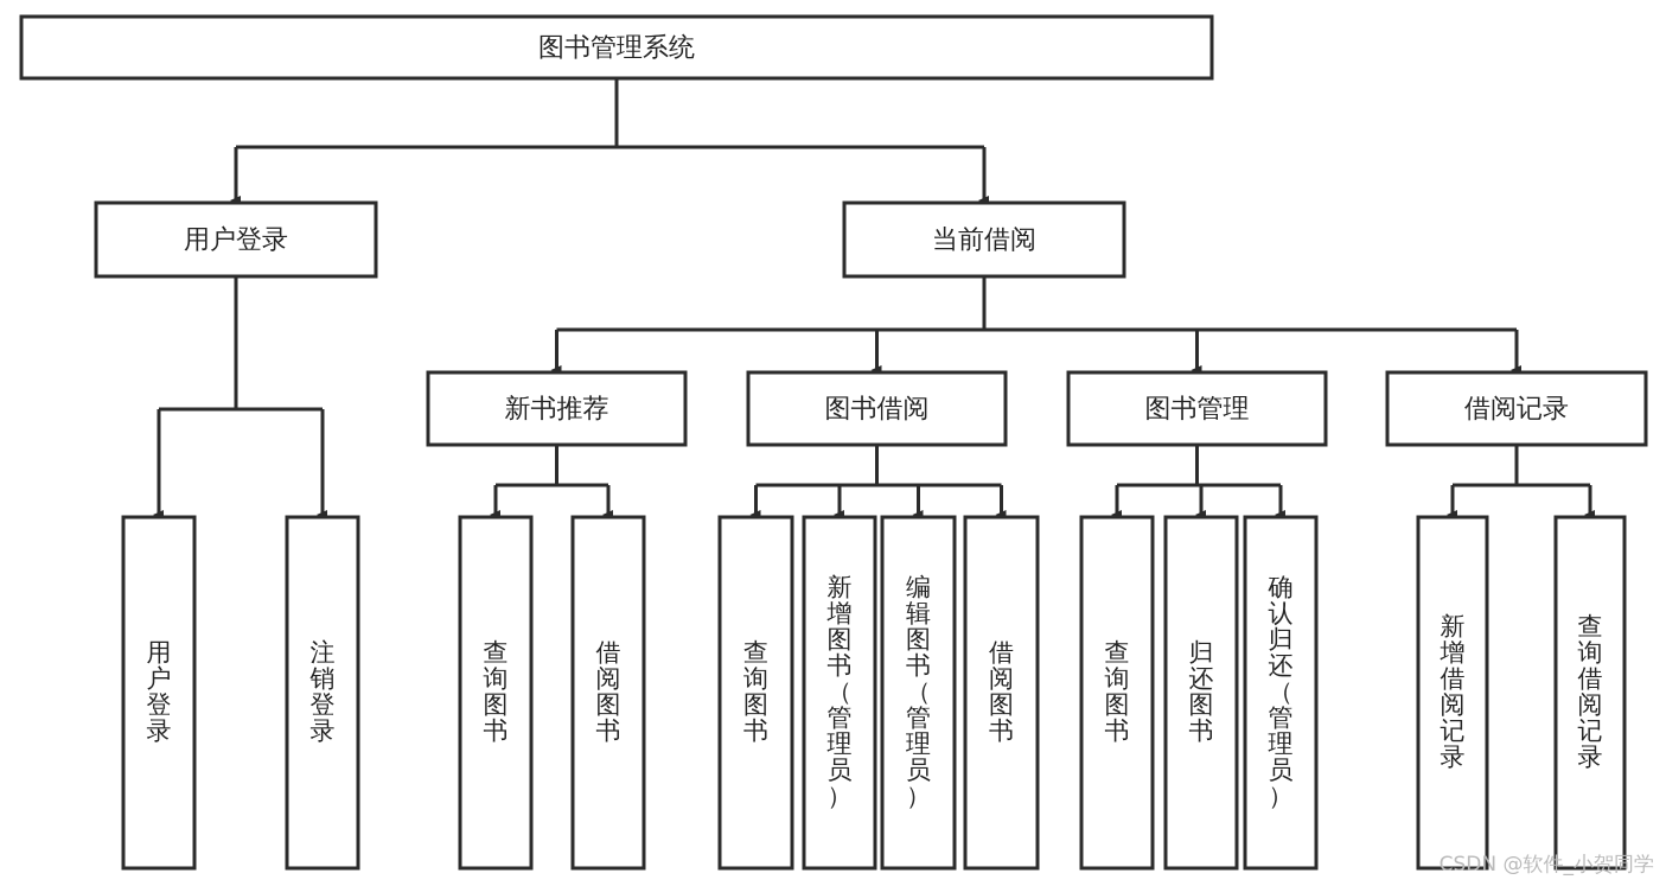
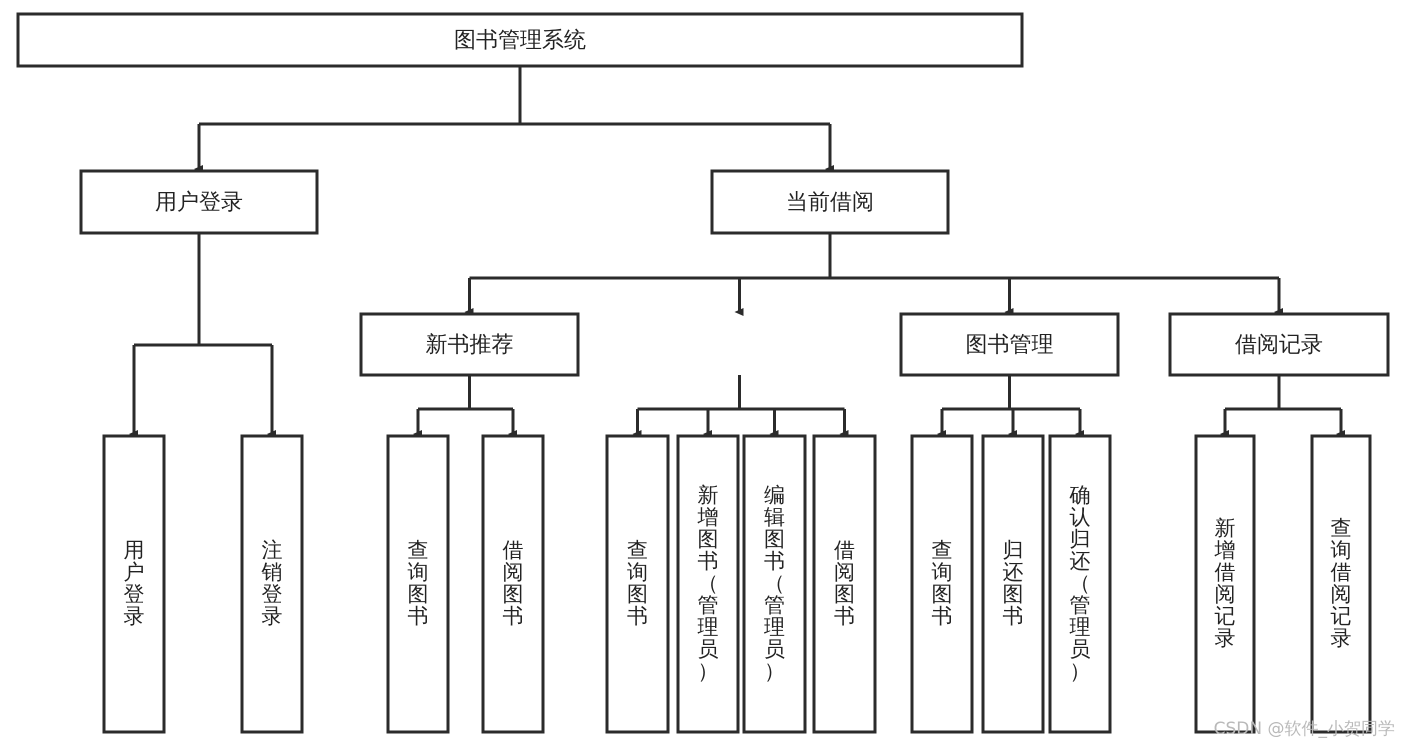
  图书管理系统
  用户登录
  当前借阅
  新书推荐
- 图书借阅
  图书管理
  借阅记录
  用户登录
  注销登录
  查询图书
  借阅图书
  查询图书
  新增图书（管理员）
  编辑图书（管理员）
  借阅图书
  查询图书
  归还图书
  确认归还（管理员）
  新增借阅记录
  查询借阅记录
  CSDN @软件_小贺同学
